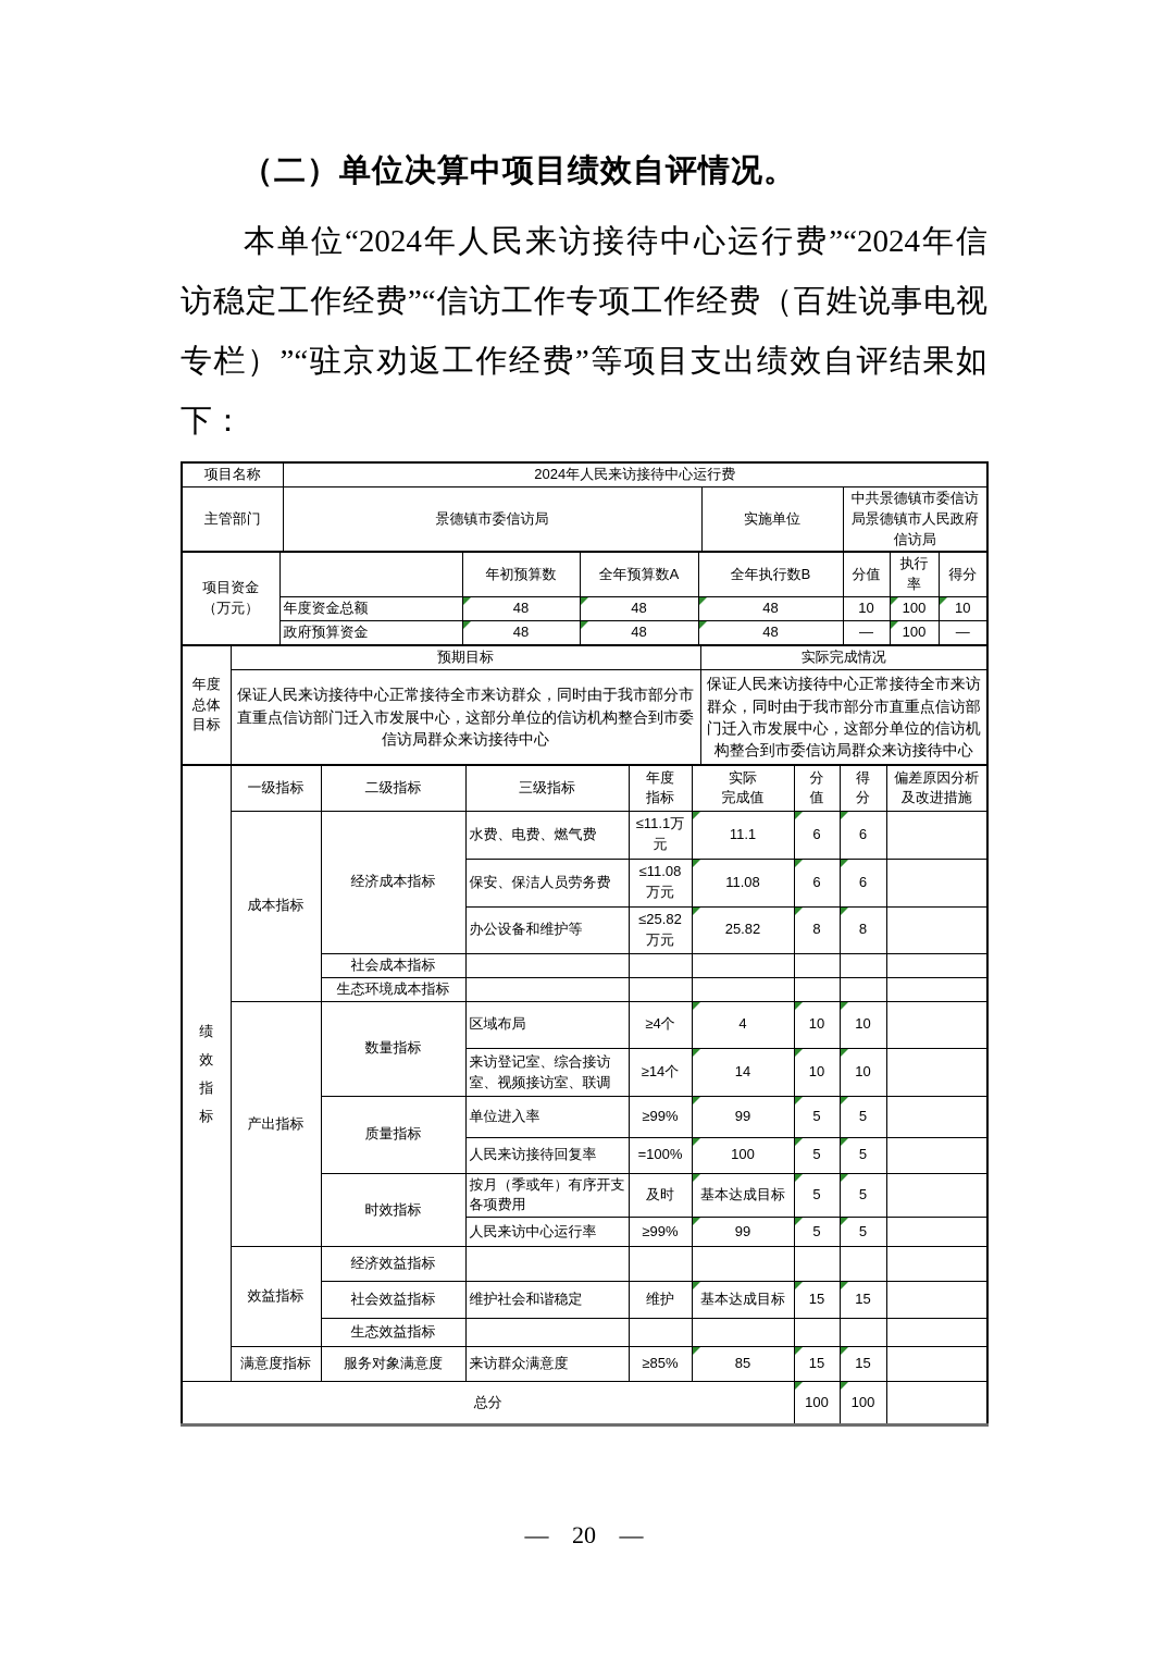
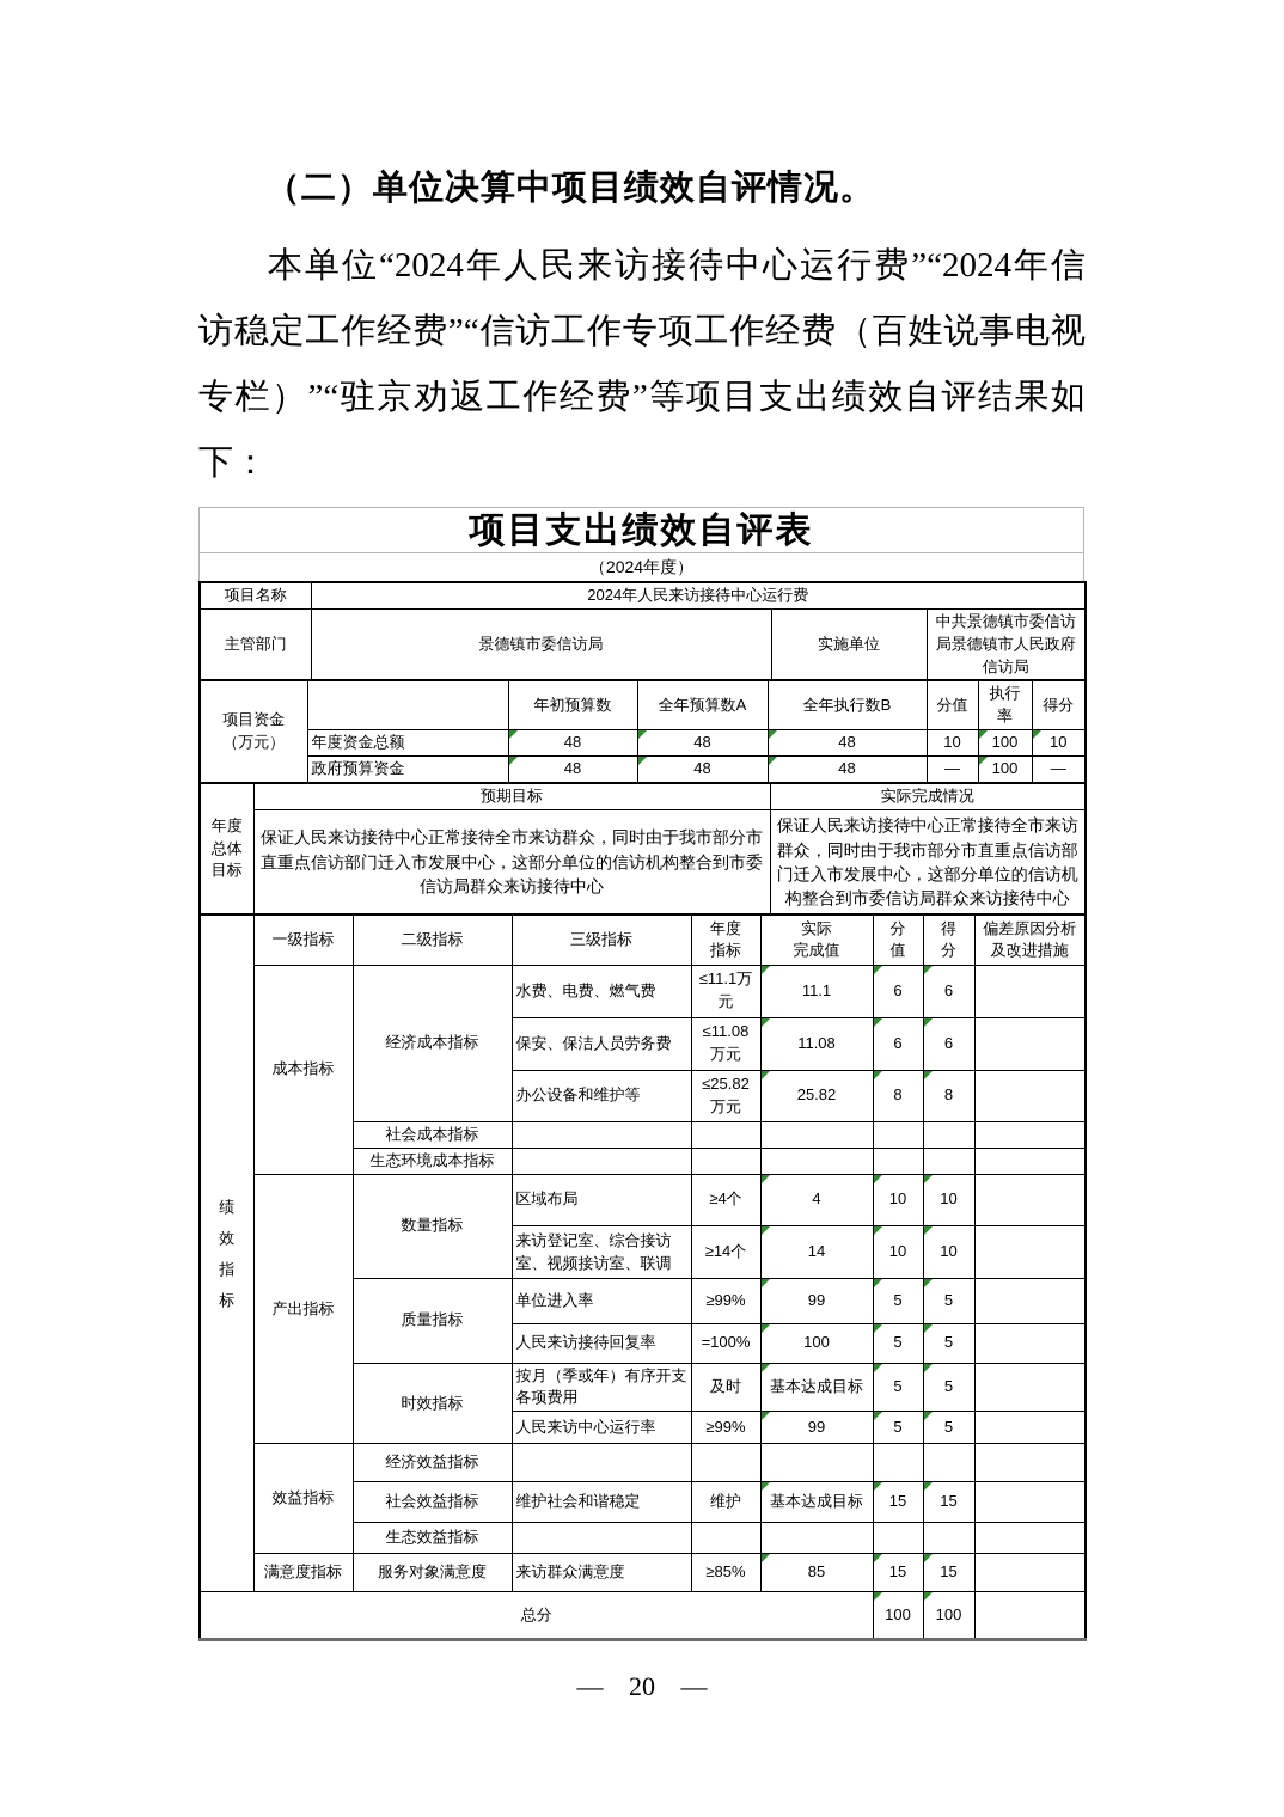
  （二）单位决算中项目绩效自评情况。
  本单位“2024年人民来访接待中心运行费”“2024年信
  访稳定工作经费”“信访工作专项工作经费（百姓说事电视
  专栏）”“驻京劝返工作经费”等项目支出绩效自评结果如
  下：
+ 项目支出绩效自评表
+ （2024年度）
  项目名称	2024年人民来访接待中心运行费
  主管部门	景德镇市委信访局	实施单位	中共景德镇市委信访局景德镇市人民政府信访局
  项目资金（万元）		年初预算数	全年预算数A	全年执行数B	分值	执行率	得分
  年度资金总额	48	48	48	10	100	10
  政府预算资金	48	48	48	—	100	—
  年度总体目标	预期目标	实际完成情况
  保证人民来访接待中心正常接待全市来访群众，同时由于我市部分市直重点信访部门迁入市发展中心，这部分单位的信访机构整合到市委信访局群众来访接待中心	保证人民来访接待中心正常接待全市来访群众，同时由于我市部分市直重点信访部门迁入市发展中心，这部分单位的信访机构整合到市委信访局群众来访接待中心
  绩效指标	一级指标	二级指标	三级指标	年度 指标	实际 完成值	分 值	得 分	偏差原因分析 及改进措施
  成本指标	经济成本指标	水费、电费、燃气费	≤11.1万元	11.1	6	6
  保安、保洁人员劳务费	≤11.08万元	11.08	6	6
  办公设备和维护等	≤25.82万元	25.82	8	8
  社会成本指标
  生态环境成本指标
  产出指标	数量指标	区域布局	≥4个	4	10	10
  来访登记室、综合接访室、视频接访室、联调	≥14个	14	10	10
  质量指标	单位进入率	≥99%	99	5	5
  人民来访接待回复率	=100%	100	5	5
  时效指标	按月（季或年）有序开支各项费用	及时	基本达成目标	5	5
  人民来访中心运行率	≥99%	99	5	5
  效益指标	经济效益指标
  社会效益指标	维护社会和谐稳定	维护	基本达成目标	15	15
  生态效益指标
  满意度指标	服务对象满意度	来访群众满意度	≥85%	85	15	15
  总分	100	100
  — 20 —
